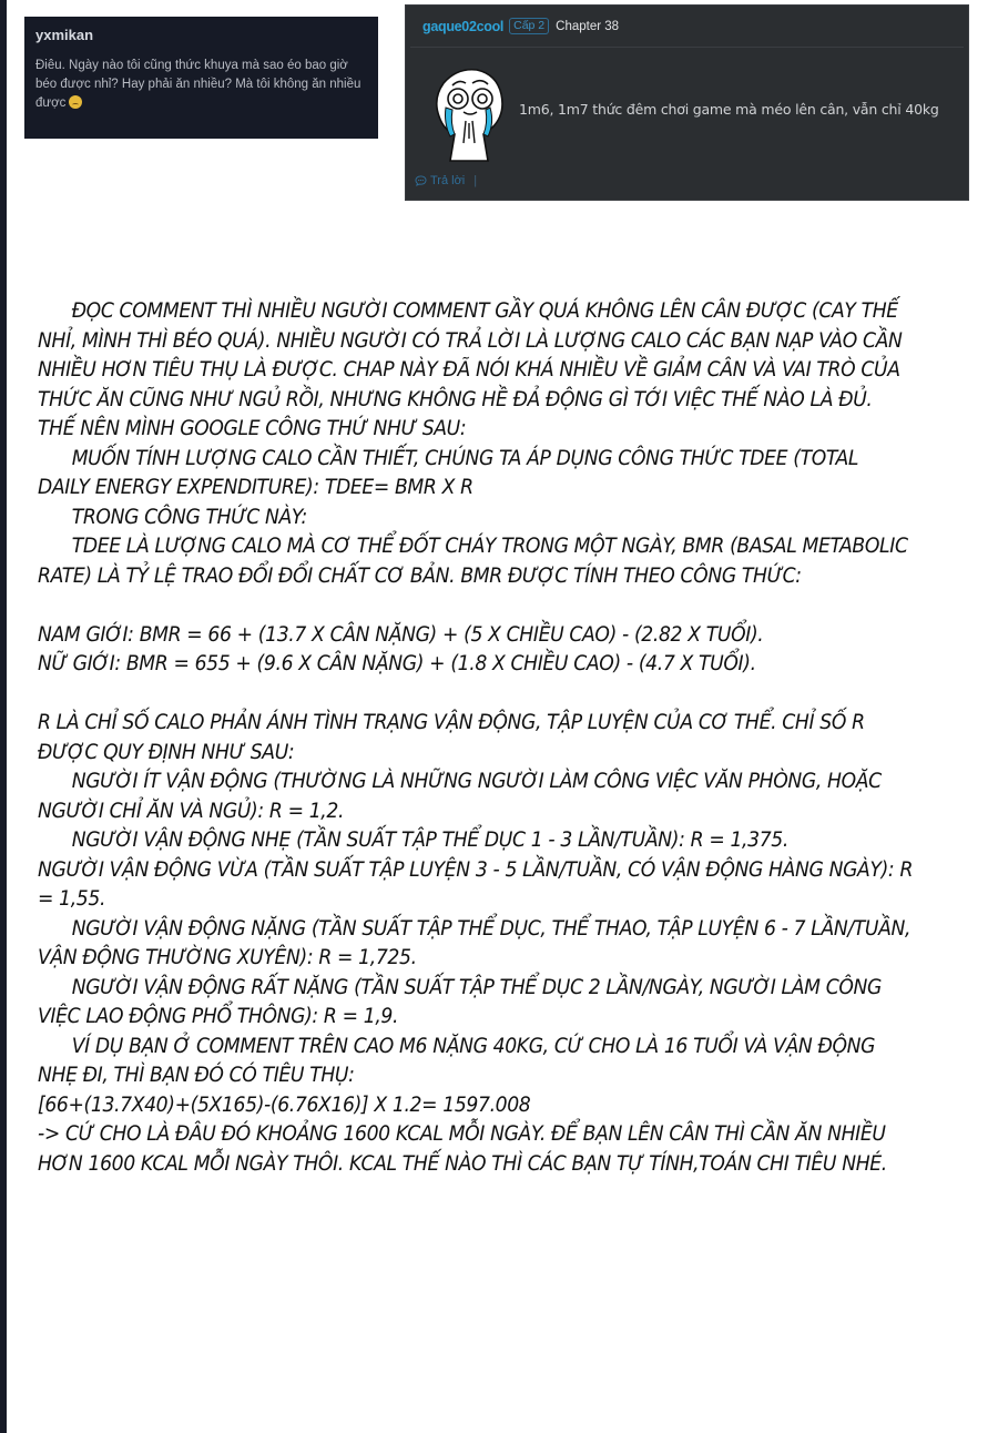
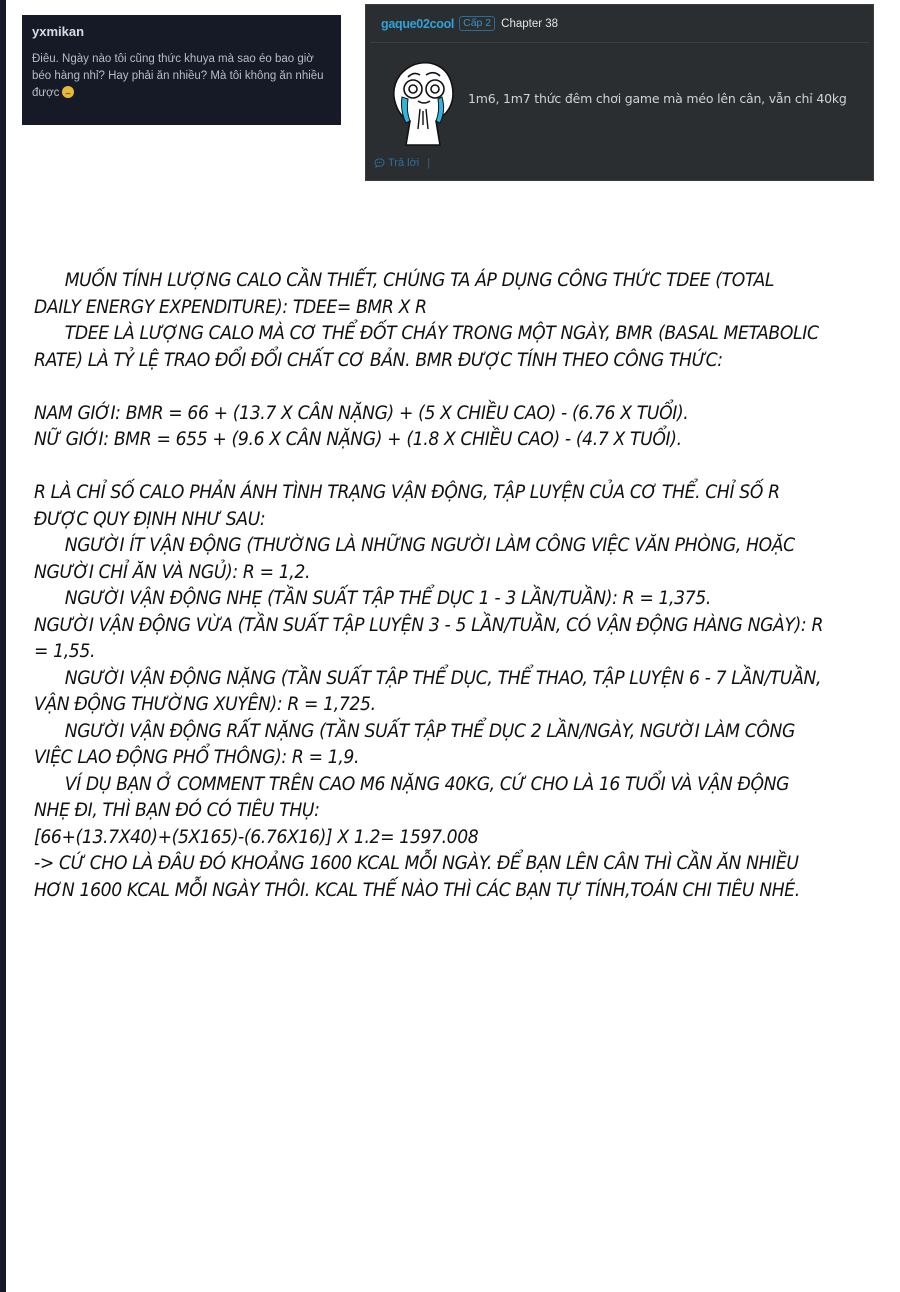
  yxmikan
- Điêu. Ngày nào tôi cũng thức khuya mà sao éo bao giờ béo được nhỉ? Hay phải ăn nhiều? Mà tôi không ăn nhiều được
+ Điêu. Ngày nào tôi cũng thức khuya mà sao éo bao giờ béo hàng nhỉ? Hay phải ăn nhiều? Mà tôi không ăn nhiều được
  gaque02cool
  Cấp 2
  Chapter 38
  1m6, 1m7 thức đêm chơi game mà méo lên cân, vẫn chỉ 40kg
  Trả lời
  |
- ĐỌC COMMENT THÌ NHIỀU NGƯỜI COMMENT GẦY QUÁ KHÔNG LÊN CÂN ĐƯỢC (CAY THẾ NHỈ, MÌNH THÌ BÉO QUÁ). NHIỀU NGƯỜI CÓ TRẢ LỜI LÀ LƯỢNG CALO CÁC BẠN NẠP VÀO CẦN NHIỀU HƠN TIÊU THỤ LÀ ĐƯỢC. CHAP NÀY ĐÃ NÓI KHÁ NHIỀU VỀ GIẢM CÂN VÀ VAI TRÒ CỦA THỨC ĂN CŨNG NHƯ NGỦ RỒI, NHƯNG KHÔNG HỀ ĐẢ ĐỘNG GÌ TỚI VIỆC THẾ NÀO LÀ ĐỦ. THẾ NÊN MÌNH GOOGLE CÔNG THỨ NHƯ SAU:
  MUỐN TÍNH LƯỢNG CALO CẦN THIẾT, CHÚNG TA ÁP DỤNG CÔNG THỨC TDEE (TOTAL DAILY ENERGY EXPENDITURE): TDEE= BMR X R
- TRONG CÔNG THỨC NÀY:
  TDEE LÀ LƯỢNG CALO MÀ CƠ THỂ ĐỐT CHÁY TRONG MỘT NGÀY, BMR (BASAL METABOLIC RATE) LÀ TỶ LỆ TRAO ĐỔI ĐỔI CHẤT CƠ BẢN. BMR ĐƯỢC TÍNH THEO CÔNG THỨC:
- NAM GIỚI: BMR = 66 + (13.7 X CÂN NẶNG) + (5 X CHIỀU CAO) - (2.82 X TUỔI).
+ NAM GIỚI: BMR = 66 + (13.7 X CÂN NẶNG) + (5 X CHIỀU CAO) - (6.76 X TUỔI).
  NỮ GIỚI: BMR = 655 + (9.6 X CÂN NẶNG) + (1.8 X CHIỀU CAO) - (4.7 X TUỔI).
  R LÀ CHỈ SỐ CALO PHẢN ÁNH TÌNH TRẠNG VẬN ĐỘNG, TẬP LUYỆN CỦA CƠ THỂ. CHỈ SỐ R ĐƯỢC QUY ĐỊNH NHƯ SAU:
  NGƯỜI ÍT VẬN ĐỘNG (THƯỜNG LÀ NHỮNG NGƯỜI LÀM CÔNG VIỆC VĂN PHÒNG, HOẶC NGƯỜI CHỈ ĂN VÀ NGỦ): R = 1,2.
  NGƯỜI VẬN ĐỘNG NHẸ (TẦN SUẤT TẬP THỂ DỤC 1 - 3 LẦN/TUẦN): R = 1,375.
  NGƯỜI VẬN ĐỘNG VỪA (TẦN SUẤT TẬP LUYỆN 3 - 5 LẦN/TUẦN, CÓ VẬN ĐỘNG HÀNG NGÀY): R = 1,55.
  NGƯỜI VẬN ĐỘNG NẶNG (TẦN SUẤT TẬP THỂ DỤC, THỂ THAO, TẬP LUYỆN 6 - 7 LẦN/TUẦN, VẬN ĐỘNG THƯỜNG XUYÊN): R = 1,725.
  NGƯỜI VẬN ĐỘNG RẤT NẶNG (TẦN SUẤT TẬP THỂ DỤC 2 LẦN/NGÀY, NGƯỜI LÀM CÔNG VIỆC LAO ĐỘNG PHỔ THÔNG): R = 1,9.
  VÍ DỤ BẠN Ở COMMENT TRÊN CAO M6 NẶNG 40KG, CỨ CHO LÀ 16 TUỔI VÀ VẬN ĐỘNG NHẸ ĐI, THÌ BẠN ĐÓ CÓ TIÊU THỤ:
  [66+(13.7X40)+(5X165)-(6.76X16)] X 1.2= 1597.008
  -> CỨ CHO LÀ ĐÂU ĐÓ KHOẢNG 1600 KCAL MỖI NGÀY. ĐỂ BẠN LÊN CÂN THÌ CẦN ĂN NHIỀU HƠN 1600 KCAL MỖI NGÀY THÔI. KCAL THẾ NÀO THÌ CÁC BẠN TỰ TÍNH,TOÁN CHI TIÊU NHÉ.
